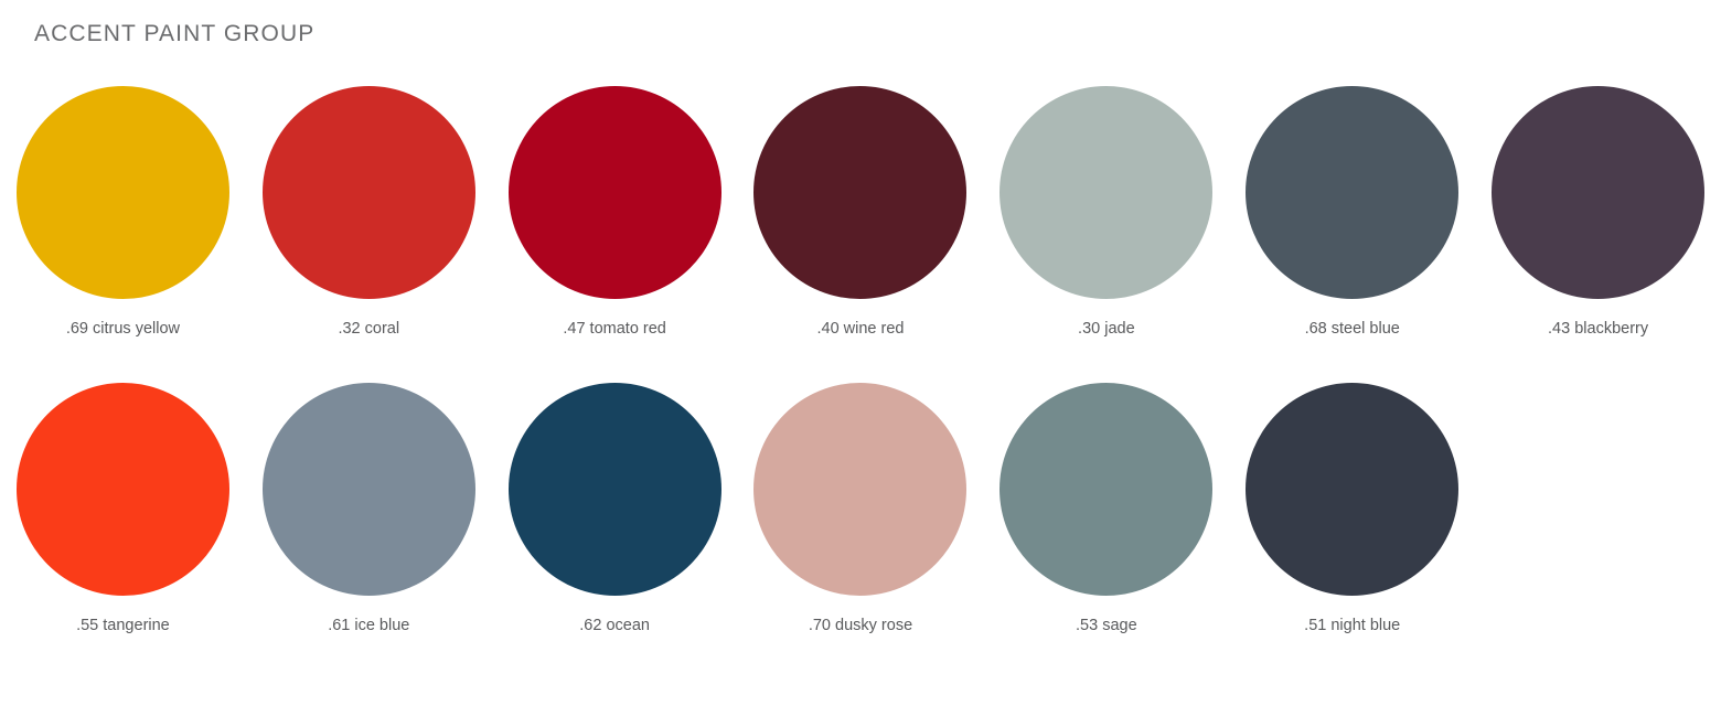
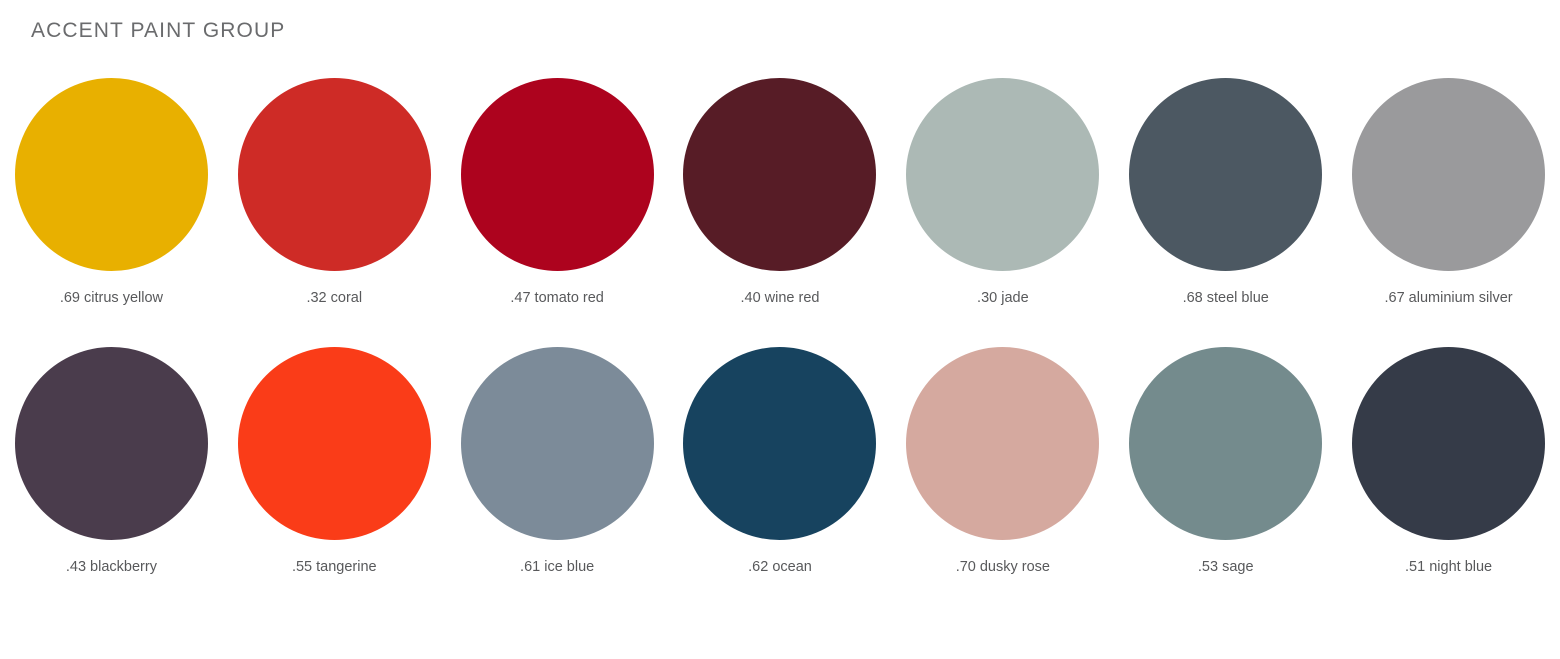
  ACCENT PAINT GROUP
  .69 citrus yellow
  .32 coral
  .47 tomato red
  .40 wine red
  .30 jade
  .68 steel blue
+ .67 aluminium silver
  .43 blackberry
  .55 tangerine
  .61 ice blue
  .62 ocean
  .70 dusky rose
  .53 sage
  .51 night blue
